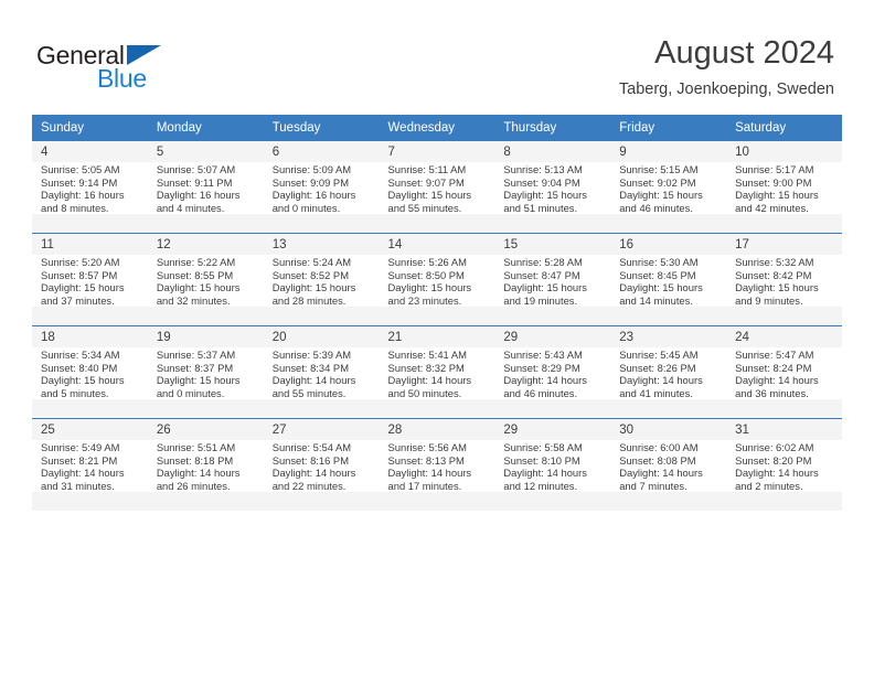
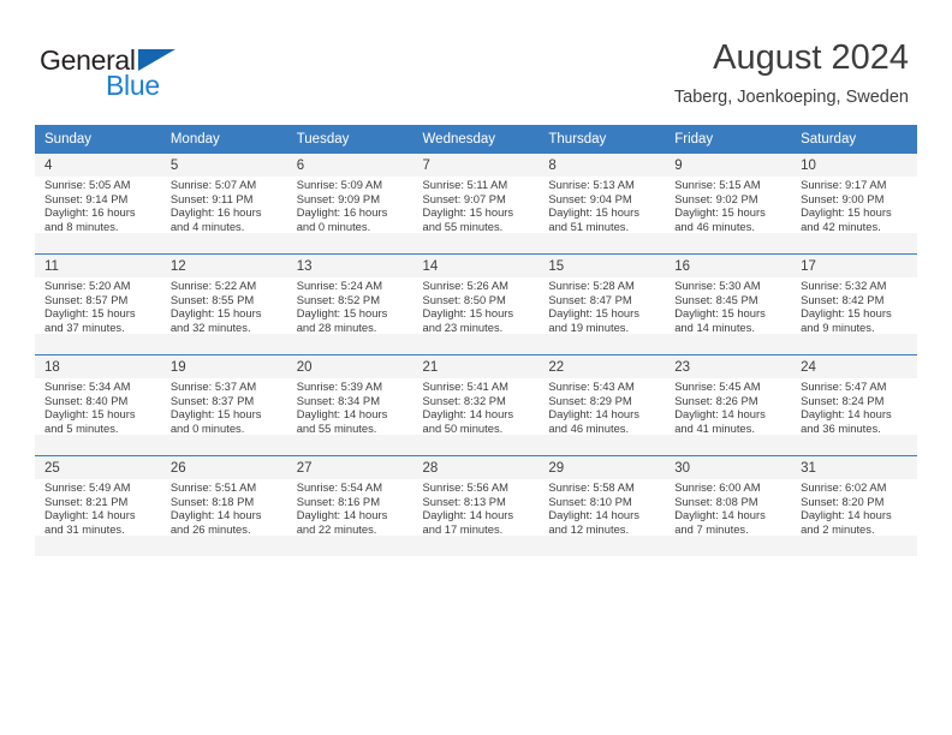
  General
  Blue
  August 2024
  Taberg, Joenkoeping, Sweden
  Sunday	Monday	Tuesday	Wednesday	Thursday	Friday	Saturday
- 4 Sunrise: 5:05 AM Sunset: 9:14 PM Daylight: 16 hours and 8 minutes.	5 Sunrise: 5:07 AM Sunset: 9:11 PM Daylight: 16 hours and 4 minutes.	6 Sunrise: 5:09 AM Sunset: 9:09 PM Daylight: 16 hours and 0 minutes.	7 Sunrise: 5:11 AM Sunset: 9:07 PM Daylight: 15 hours and 55 minutes.	8 Sunrise: 5:13 AM Sunset: 9:04 PM Daylight: 15 hours and 51 minutes.	9 Sunrise: 5:15 AM Sunset: 9:02 PM Daylight: 15 hours and 46 minutes.	10 Sunrise: 5:17 AM Sunset: 9:00 PM Daylight: 15 hours and 42 minutes.
+ 4 Sunrise: 5:05 AM Sunset: 9:14 PM Daylight: 16 hours and 8 minutes.	5 Sunrise: 5:07 AM Sunset: 9:11 PM Daylight: 16 hours and 4 minutes.	6 Sunrise: 5:09 AM Sunset: 9:09 PM Daylight: 16 hours and 0 minutes.	7 Sunrise: 5:11 AM Sunset: 9:07 PM Daylight: 15 hours and 55 minutes.	8 Sunrise: 5:13 AM Sunset: 9:04 PM Daylight: 15 hours and 51 minutes.	9 Sunrise: 5:15 AM Sunset: 9:02 PM Daylight: 15 hours and 46 minutes.	10 Sunrise: 9:17 AM Sunset: 9:00 PM Daylight: 15 hours and 42 minutes.
  11 Sunrise: 5:20 AM Sunset: 8:57 PM Daylight: 15 hours and 37 minutes.	12 Sunrise: 5:22 AM Sunset: 8:55 PM Daylight: 15 hours and 32 minutes.	13 Sunrise: 5:24 AM Sunset: 8:52 PM Daylight: 15 hours and 28 minutes.	14 Sunrise: 5:26 AM Sunset: 8:50 PM Daylight: 15 hours and 23 minutes.	15 Sunrise: 5:28 AM Sunset: 8:47 PM Daylight: 15 hours and 19 minutes.	16 Sunrise: 5:30 AM Sunset: 8:45 PM Daylight: 15 hours and 14 minutes.	17 Sunrise: 5:32 AM Sunset: 8:42 PM Daylight: 15 hours and 9 minutes.
- 18 Sunrise: 5:34 AM Sunset: 8:40 PM Daylight: 15 hours and 5 minutes.	19 Sunrise: 5:37 AM Sunset: 8:37 PM Daylight: 15 hours and 0 minutes.	20 Sunrise: 5:39 AM Sunset: 8:34 PM Daylight: 14 hours and 55 minutes.	21 Sunrise: 5:41 AM Sunset: 8:32 PM Daylight: 14 hours and 50 minutes.	29 Sunrise: 5:43 AM Sunset: 8:29 PM Daylight: 14 hours and 46 minutes.	23 Sunrise: 5:45 AM Sunset: 8:26 PM Daylight: 14 hours and 41 minutes.	24 Sunrise: 5:47 AM Sunset: 8:24 PM Daylight: 14 hours and 36 minutes.
+ 18 Sunrise: 5:34 AM Sunset: 8:40 PM Daylight: 15 hours and 5 minutes.	19 Sunrise: 5:37 AM Sunset: 8:37 PM Daylight: 15 hours and 0 minutes.	20 Sunrise: 5:39 AM Sunset: 8:34 PM Daylight: 14 hours and 55 minutes.	21 Sunrise: 5:41 AM Sunset: 8:32 PM Daylight: 14 hours and 50 minutes.	22 Sunrise: 5:43 AM Sunset: 8:29 PM Daylight: 14 hours and 46 minutes.	23 Sunrise: 5:45 AM Sunset: 8:26 PM Daylight: 14 hours and 41 minutes.	24 Sunrise: 5:47 AM Sunset: 8:24 PM Daylight: 14 hours and 36 minutes.
  25 Sunrise: 5:49 AM Sunset: 8:21 PM Daylight: 14 hours and 31 minutes.	26 Sunrise: 5:51 AM Sunset: 8:18 PM Daylight: 14 hours and 26 minutes.	27 Sunrise: 5:54 AM Sunset: 8:16 PM Daylight: 14 hours and 22 minutes.	28 Sunrise: 5:56 AM Sunset: 8:13 PM Daylight: 14 hours and 17 minutes.	29 Sunrise: 5:58 AM Sunset: 8:10 PM Daylight: 14 hours and 12 minutes.	30 Sunrise: 6:00 AM Sunset: 8:08 PM Daylight: 14 hours and 7 minutes.	31 Sunrise: 6:02 AM Sunset: 8:20 PM Daylight: 14 hours and 2 minutes.
